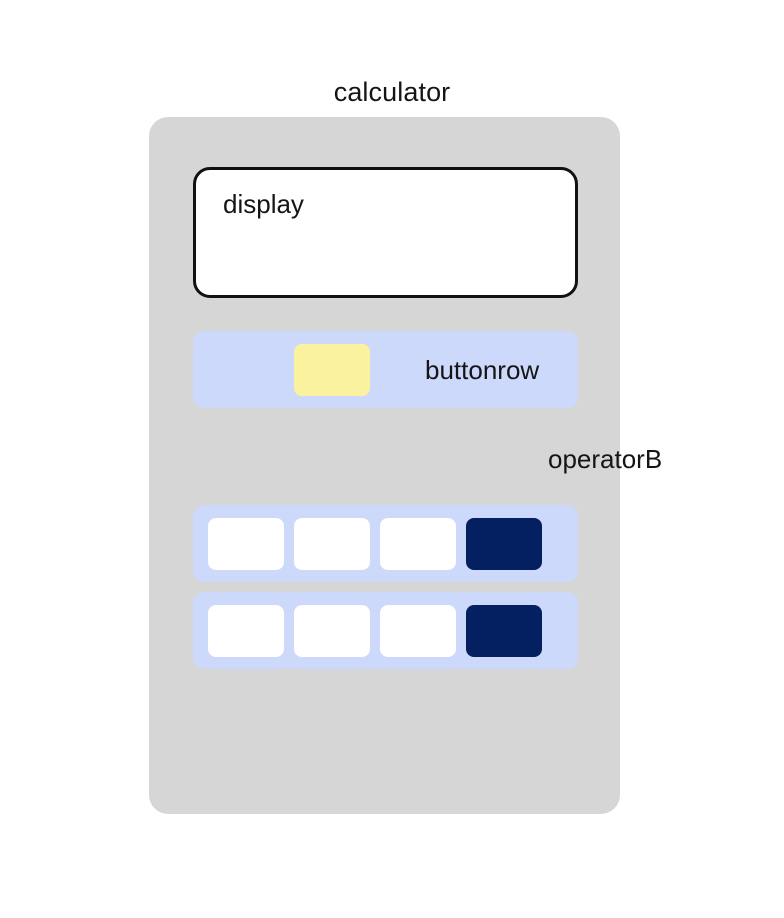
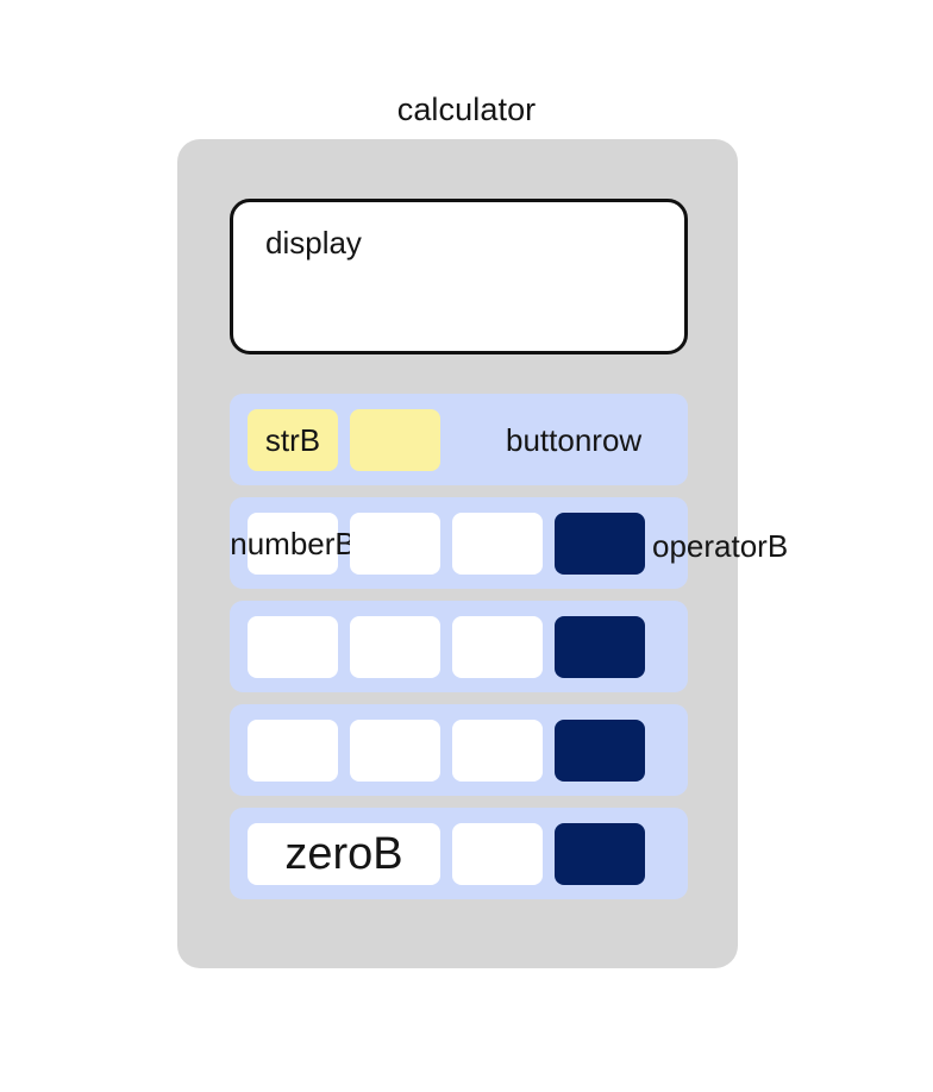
  calculator
  display
+ strB
+ numberB
+ zeroB
  buttonrow
  operatorB
